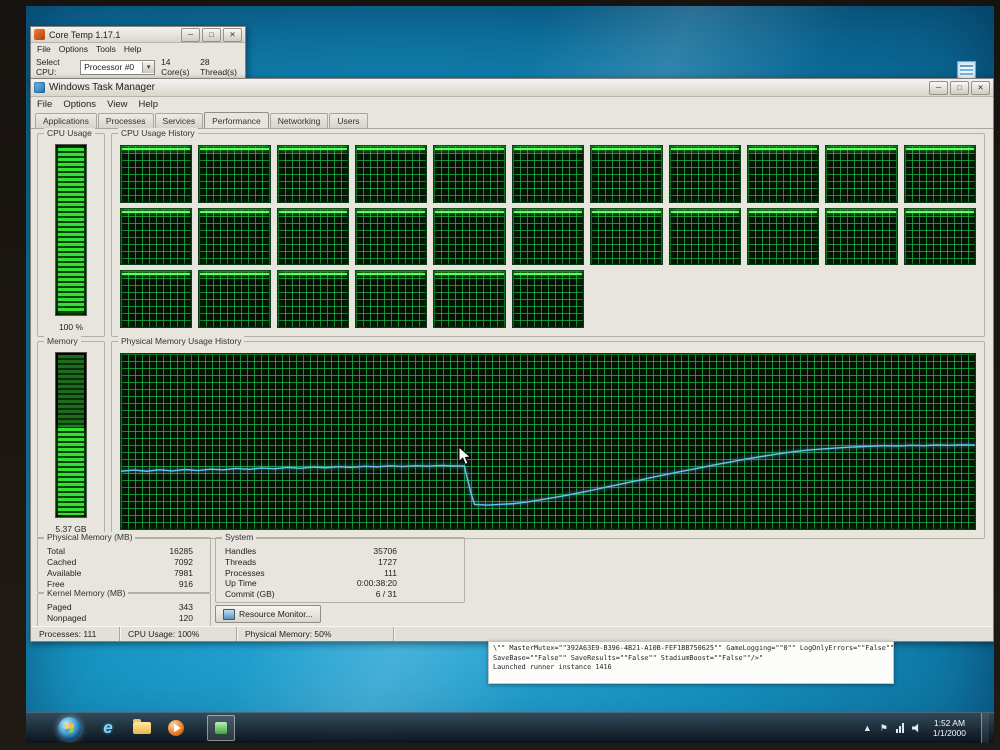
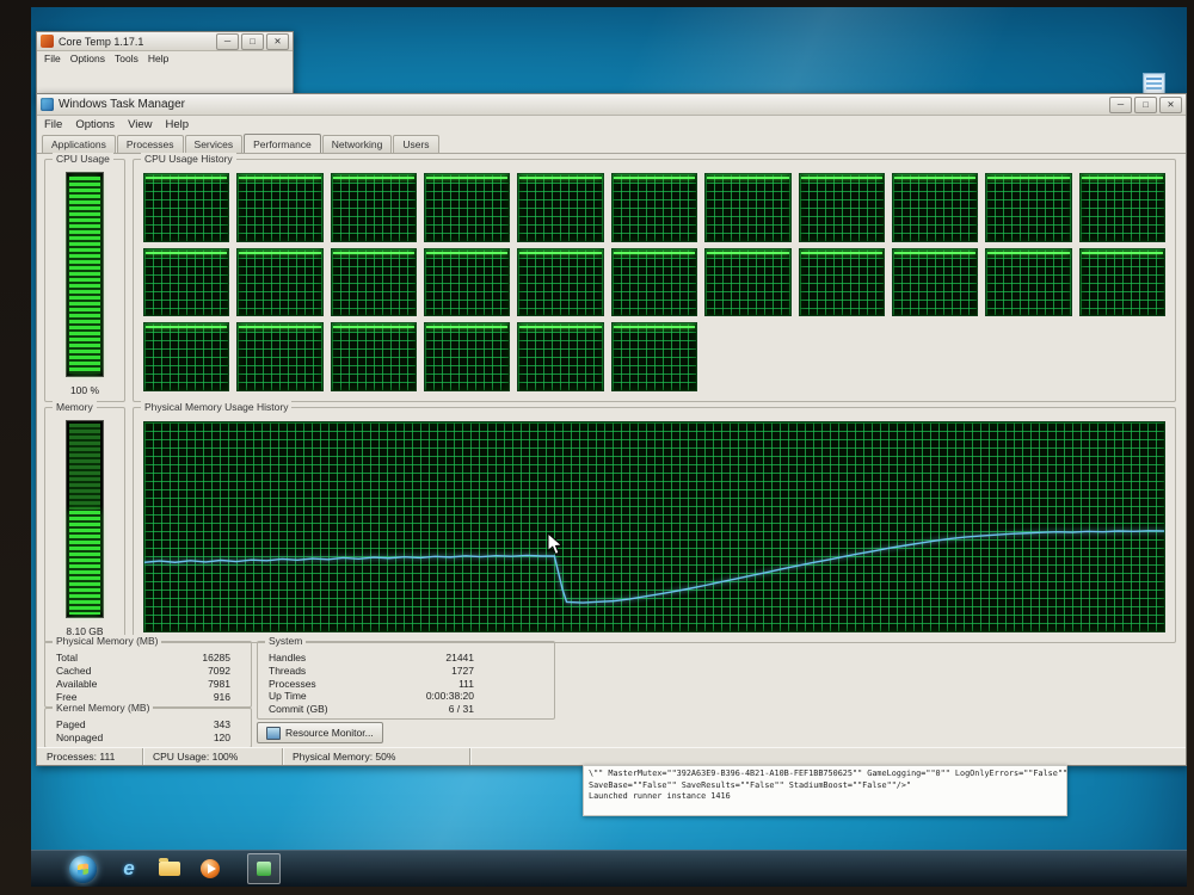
  Core Temp 1.17.1
  ─
  □
  ✕
  File
  Options
  Tools
  Help
- Select CPU:
- Processor #0
- 14 Core(s)
- 28 Thread(s)
  Windows Task Manager
  ─
  □
  ✕
  File
  Options
  View
  Help
  Applications
  Processes
  Services
  Performance
  Networking
  Users
  CPU Usage
  100 %
  CPU Usage History
  Memory
- 5.37 GB
+ 8.10 GB
  Physical Memory Usage History
  Physical Memory (MB)
  Total
  16285
  Cached
  7092
  Available
  7981
  Free
  916
  Kernel Memory (MB)
  Paged
  343
  Nonpaged
  120
  System
  Handles
- 35706
+ 21441
  Threads
  1727
  Processes
  111
  Up Time
  0:00:38:20
  Commit (GB)
  6 / 31
  Resource Monitor...
  Processes: 111
  CPU Usage: 100%
  Physical Memory: 50%
  \"" MasterMutex=""392A63E9-B396-4B21-A10B-FEF1BB750625"" GameLogging=""0"" LogOnlyErrors=""False""
  SaveBase=""False"" SaveResults=""False"" StadiumBoost=""False""/>"
  Launched runner instance 1416
  e
- ▲
- ⚑
- 1:52 AM
- 1/1/2000
